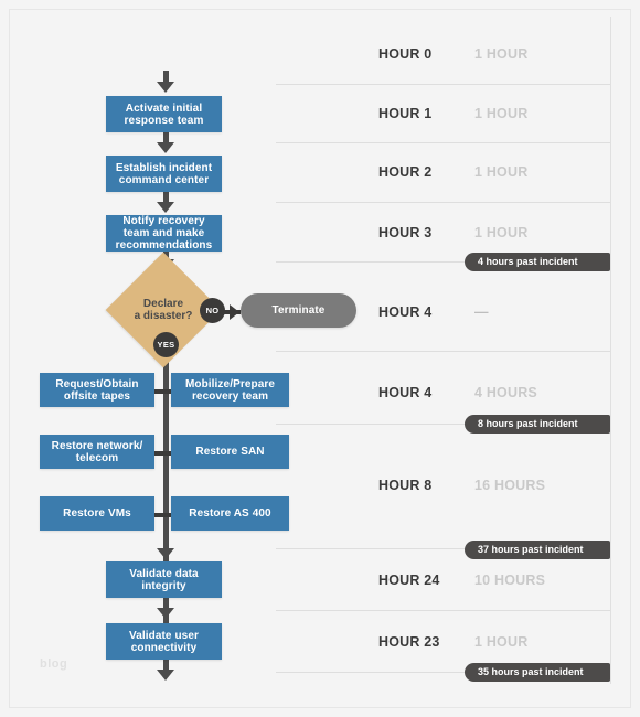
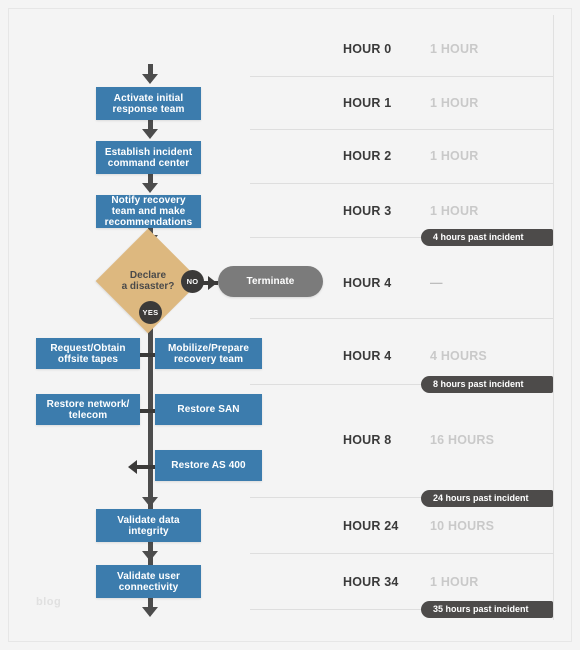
  HOUR 0
  1 HOUR
  HOUR 1
  1 HOUR
  HOUR 2
  1 HOUR
  HOUR 3
  1 HOUR
  HOUR 4
  —
  HOUR 4
  4 HOURS
  HOUR 8
  16 HOURS
  HOUR 24
  10 HOURS
- HOUR 23
+ HOUR 34
  1 HOUR
  4 hours past incident
  8 hours past incident
- 37 hours past incident
+ 24 hours past incident
  35 hours past incident
  Activate initial response team
  Establish incident command center
  Notify recovery team and make recommendations
  Declare
  a disaster?
  NO
  YES
  Terminate
  Request/Obtain offsite tapes
  Mobilize/Prepare recovery team
  Restore network/ telecom
  Restore SAN
- Restore VMs
  Restore AS 400
  Validate data integrity
  Validate user connectivity
